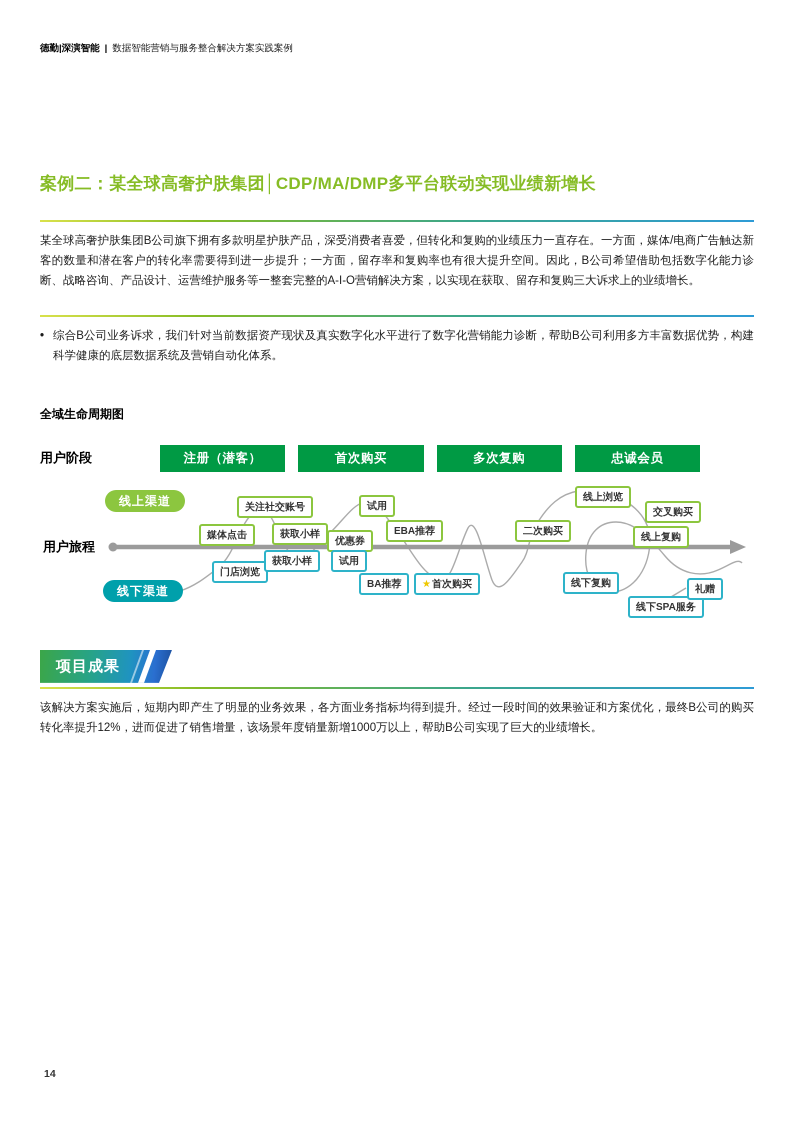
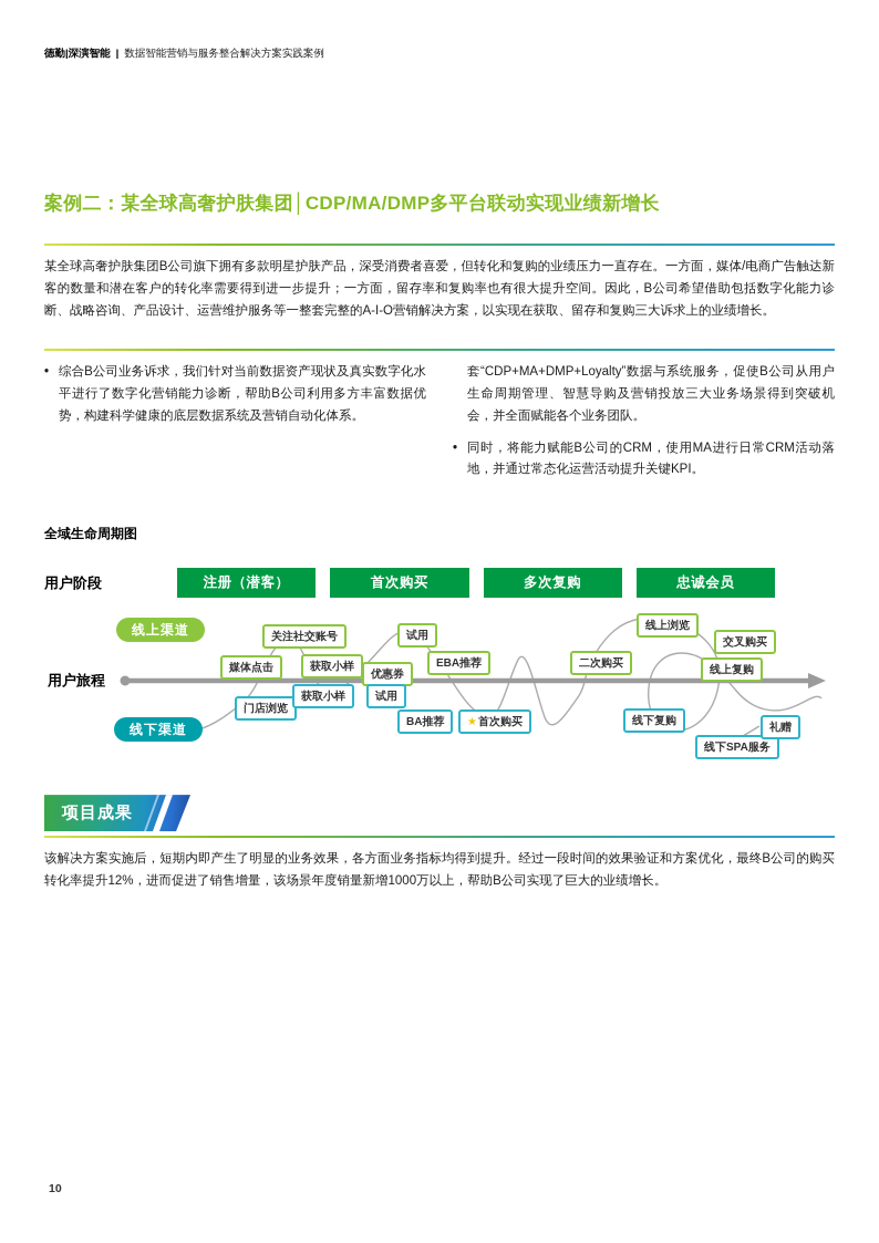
  德勤|深演智能
  |
  数据智能营销与服务整合解决方案实践案例
  案例二：某全球高奢护肤集团│CDP/MA/DMP多平台联动实现业绩新增长
  某全球高奢护肤集团B公司旗下拥有多款明星护肤产品，深受消费者喜爱，但转化和复购的业绩压力一直存在。一方面，媒体/电商广告触达新客的数量和潜在客户的转化率需要得到进一步提升；一方面，留存率和复购率也有很大提升空间。因此，B公司希望借助包括数字化能力诊断、战略咨询、产品设计、运营维护服务等一整套完整的A-I-O营销解决方案，以实现在获取、留存和复购三大诉求上的业绩增长。
  综合B公司业务诉求，我们针对当前数据资产现状及真实数字化水平进行了数字化营销能力诊断，帮助B公司利用多方丰富数据优势，构建科学健康的底层数据系统及营销自动化体系。
+ 套“CDP+MA+DMP+Loyalty”数据与系统服务，促使B公司从用户生命周期管理、智慧导购及营销投放三大业务场景得到突破机会，并全面赋能各个业务团队。
+ 同时，将能力赋能B公司的CRM，使用MA进行日常CRM活动落地，并通过常态化运营活动提升关键KPI。
  全域生命周期图
  用户阶段
  注册（潜客）
  首次购买
  多次复购
  忠诚会员
  用户旅程
  线上渠道
  线下渠道
  关注社交账号
  媒体点击
  获取小样
  优惠券
  试用
  EBA推荐
  二次购买
  线上浏览
  交叉购买
  线上复购
  门店浏览
  获取小样
  试用
  BA推荐
  ★首次购买
  线下复购
  线下SPA服务
  礼赠
  项目成果
  该解决方案实施后，短期内即产生了明显的业务效果，各方面业务指标均得到提升。经过一段时间的效果验证和方案优化，最终B公司的购买转化率提升12%，进而促进了销售增量，该场景年度销量新增1000万以上，帮助B公司实现了巨大的业绩增长。
- 14
+ 10
